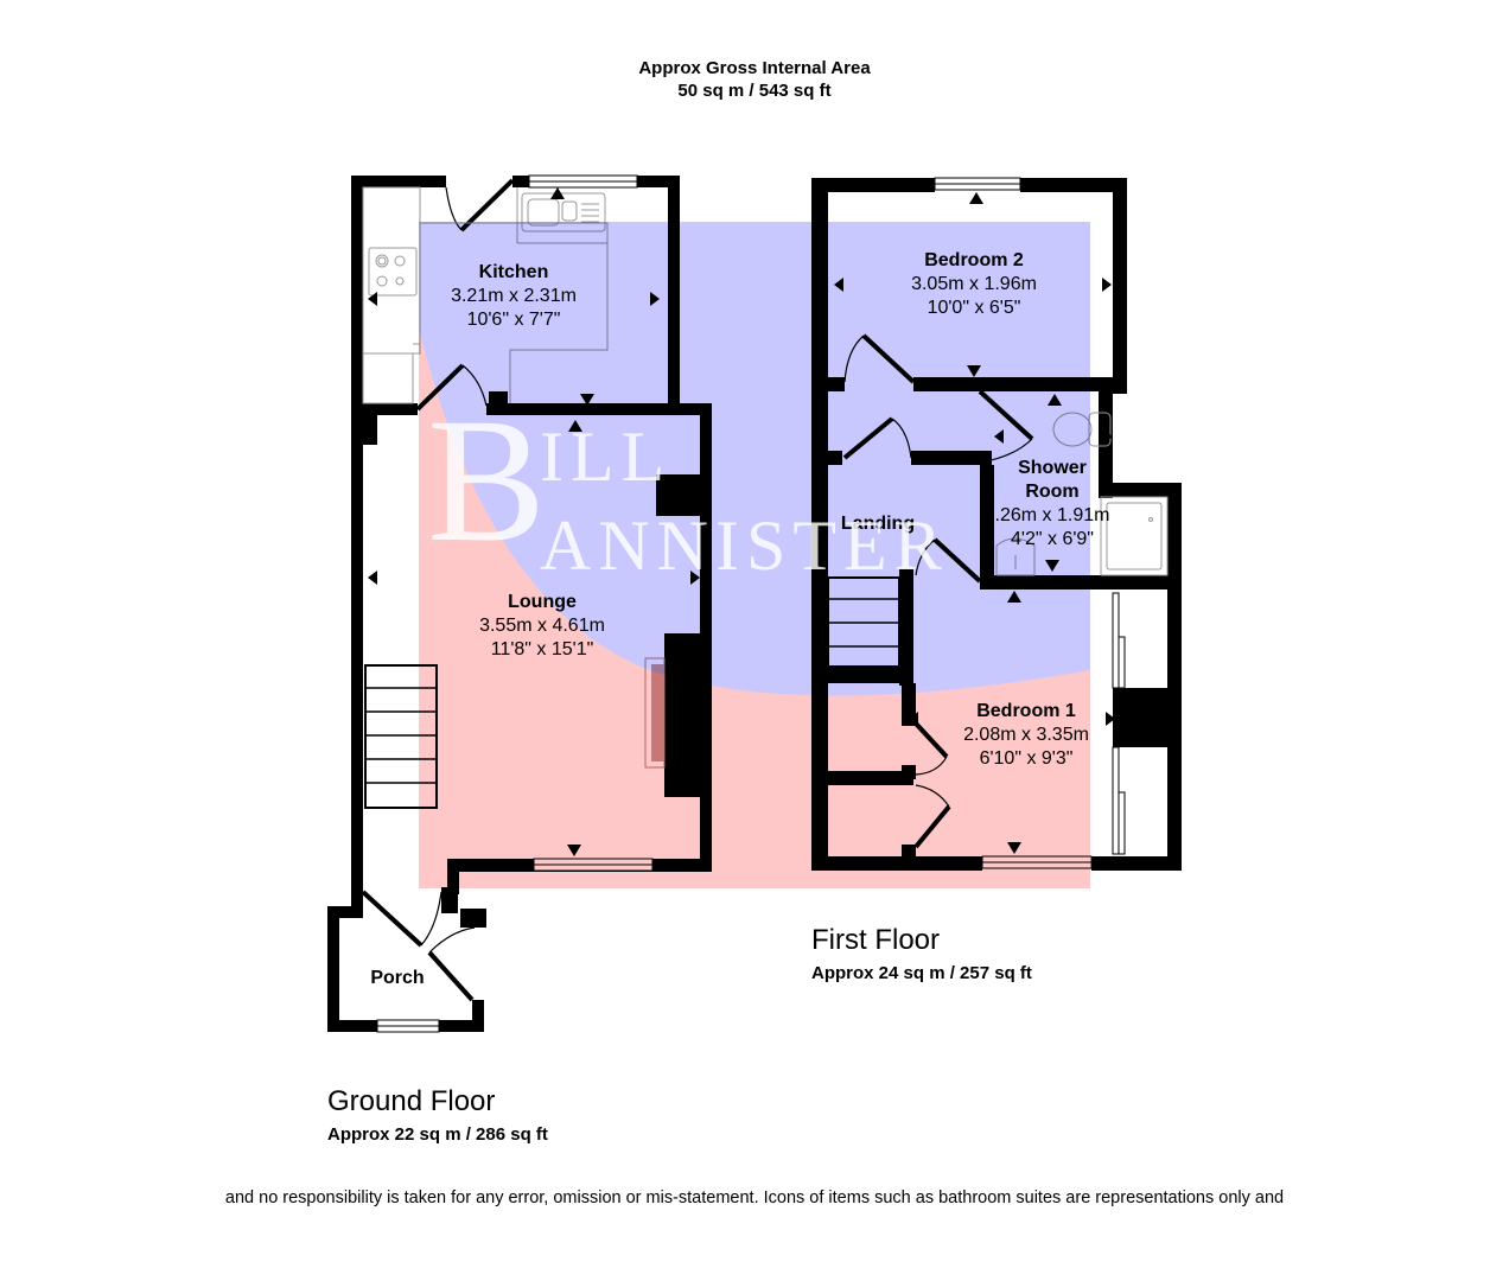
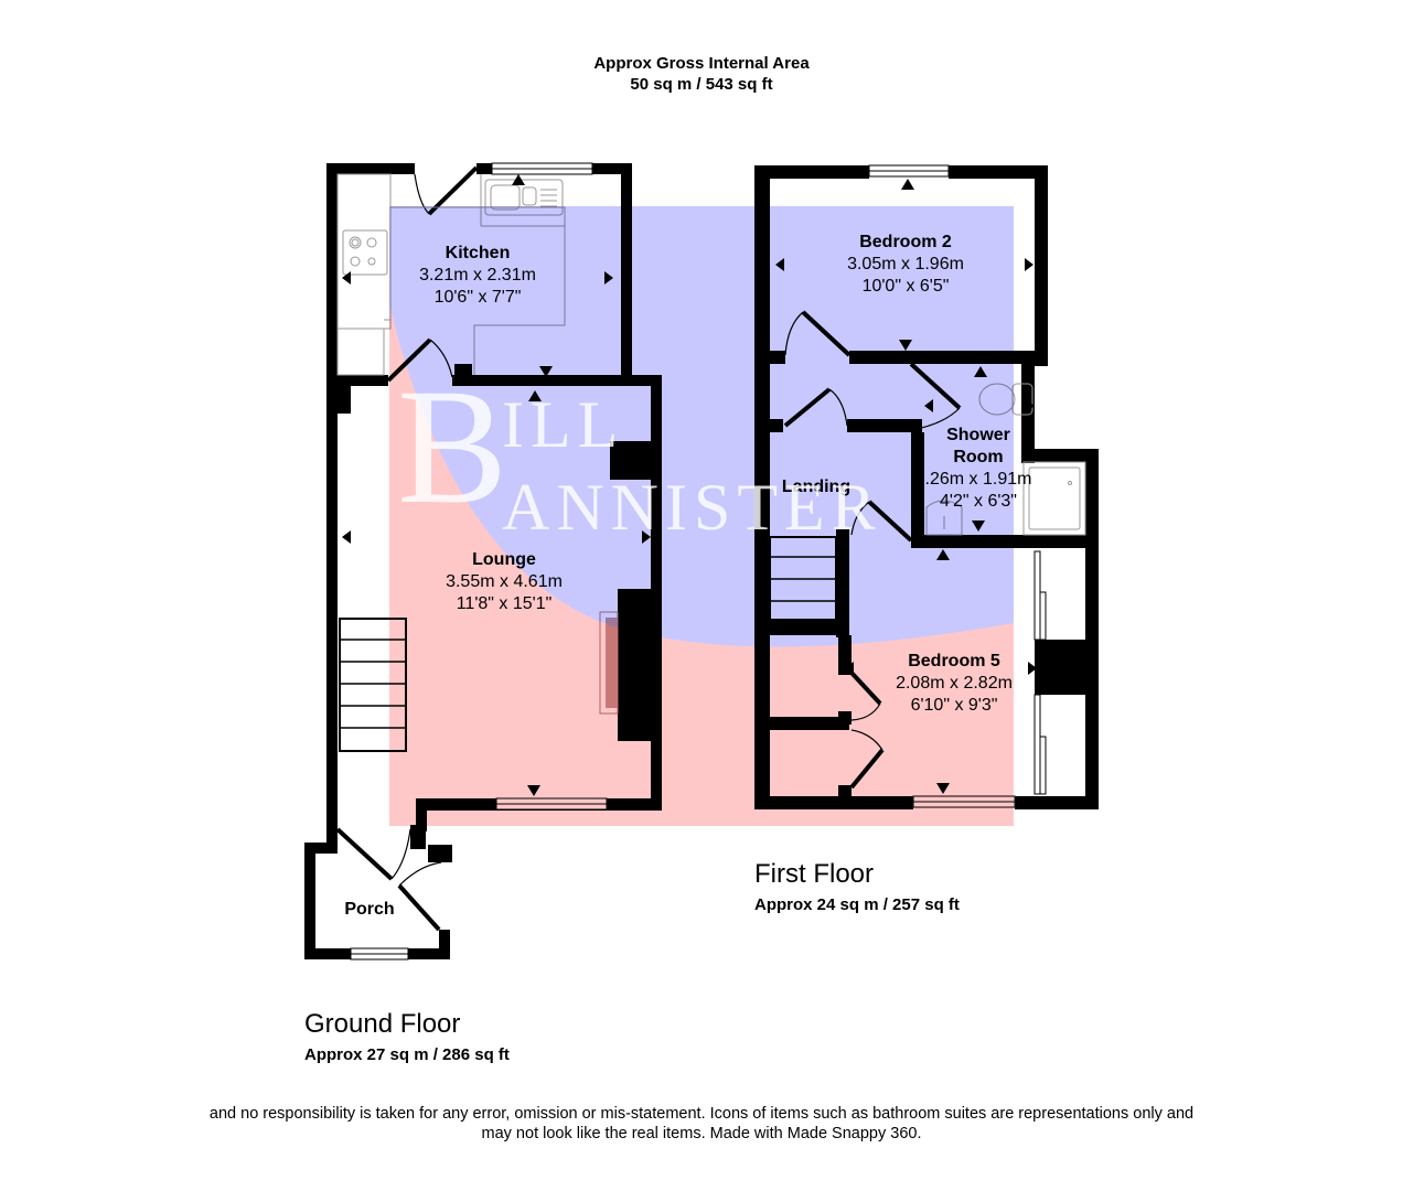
  Approx Gross Internal Area
  50 sq m / 543 sq ft
  B
  ILL
  ANNISTER
  Kitchen
  3.21m x 2.31m
  10'6" x 7'7"
  Lounge
  3.55m x 4.61m
  11'8" x 15'1"
  Porch
  Bedroom 2
  3.05m x 1.96m
  10'0" x 6'5"
  Shower
  Room
  .26m x 1.91m
- 4'2" x 6'9"
+ 4'2" x 6'3"
  Landing
- Bedroom 1
+ Bedroom 5
- 2.08m x 3.35m
+ 2.08m x 2.82m
  6'10" x 9'3"
  First Floor
  Approx 24 sq m / 257 sq ft
  Ground Floor
- Approx 22 sq m / 286 sq ft
+ Approx 27 sq m / 286 sq ft
  and no responsibility is taken for any error, omission or mis-statement. Icons of items such as bathroom suites are representations only and
+ may not look like the real items. Made with Made Snappy 360.
